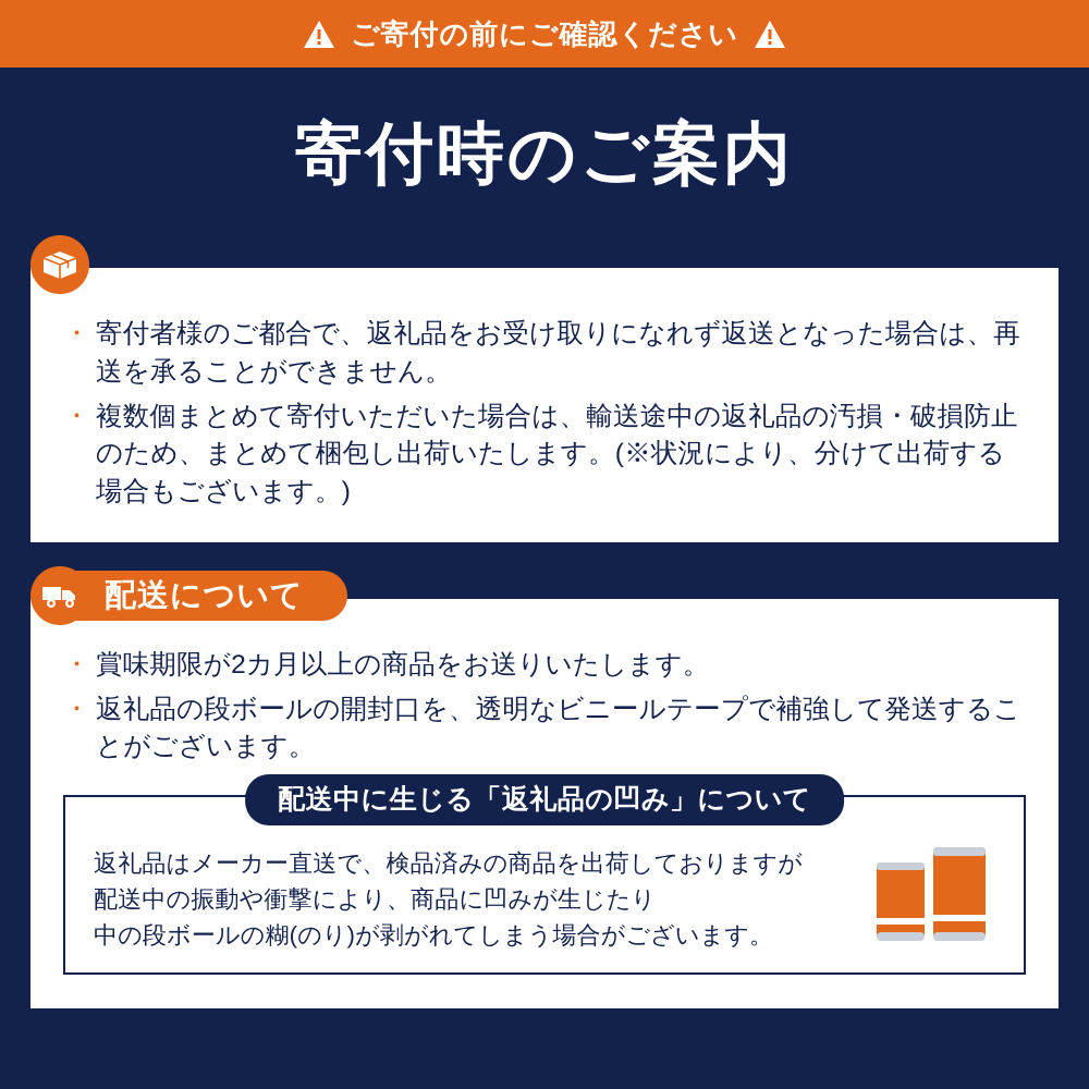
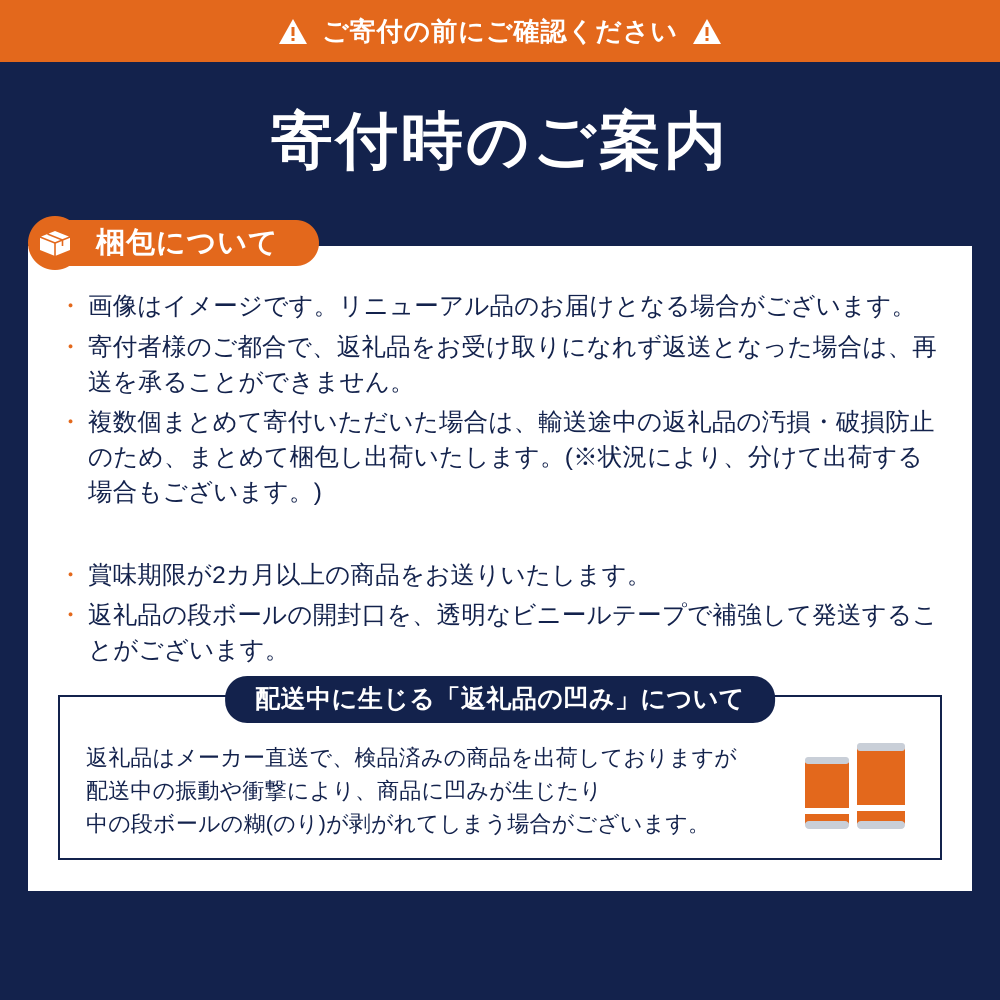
  ご寄付の前にご確認ください
  寄付時のご案内
+ 梱包について
+ 画像はイメージです。リニューアル品のお届けとなる場合がございます。
  寄付者様のご都合で、返礼品をお受け取りになれず返送となった場合は、再送を承ることができません。
  複数個まとめて寄付いただいた場合は、輸送途中の返礼品の汚損・破損防止のため、まとめて梱包し出荷いたします。(※状況により、分けて出荷する場合もございます。)
- 配送について
  賞味期限が2カ月以上の商品をお送りいたします。
  返礼品の段ボールの開封口を、透明なビニールテープで補強して発送することがございます。
  配送中に生じる「返礼品の凹み」について
  返礼品はメーカー直送で、検品済みの商品を出荷しておりますが
  配送中の振動や衝撃により、商品に凹みが生じたり
  中の段ボールの糊(のり)が剥がれてしまう場合がございます。
